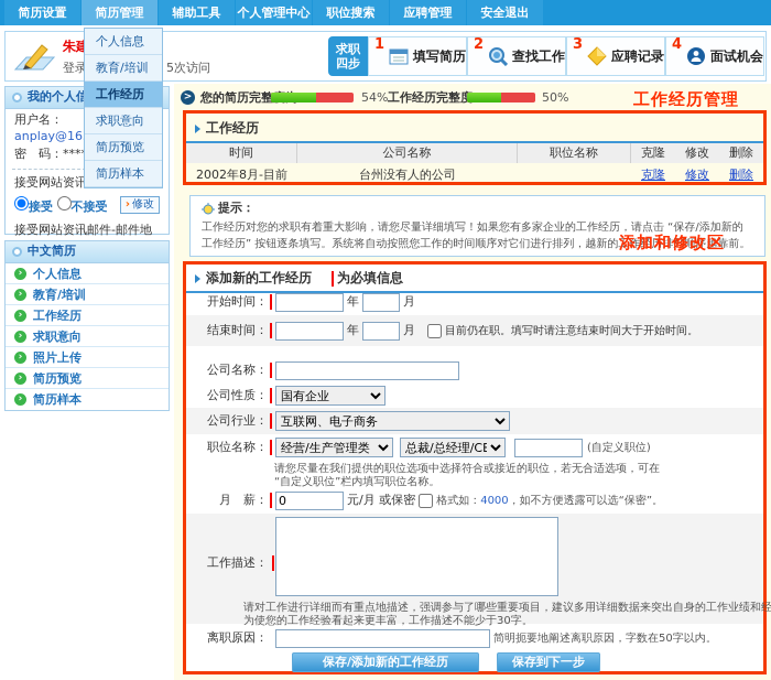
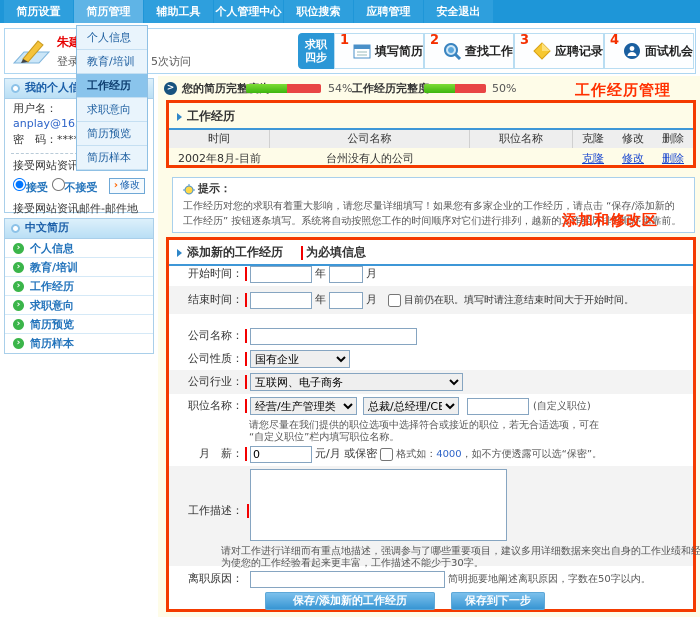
  简历设置
  简历管理
  辅助工具
  个人管理中心
  职位搜索
  应聘管理
  安全退出
  5次访问
  求职
  四步
  1
  填写简历
  2
  查找工作
  3
  应聘记录
  4
  面试机会
  我的个人信
  用户名：anplay@16
  接受 不接受
  › 修改
  接受网站资讯邮件-邮件地
  中文简历
  个人信息
  教育/培训
  工作经历
  求职意向
- 照片上传
  简历预览
  简历样本
  您的简历完整
  54%
  工作经历完整
  50%
  工作经历管理
  工作经历
  时间
  公司名称
  职位名称
  克隆
  修改
  删除
  2002年8月-目前
  台州没有人的公司
  克隆
  修改
  删除
  提示：
  工作经历对您的求职有着重大影响，请您尽量详细填写！如果您有多家企业的工作经历，请点击 “保存/添加新的工作经历” 按钮逐条填写。系统将自动按照您工作的时间顺序对它们进行排列，越新的工作经历排列顺序越靠前。
  添加和修改区
  添加新的工作经历
  为必填信息
  开始时间：
  年
  月
  结束时间：
  年
  月
  目前仍在职。填写时请注意结束时间大于开始时间。
  公司名称：
  公司性质：
  国有企业
  公司行业：
  互联网、电子商务
  职位名称：
  经营/生产管理类
  总裁/总经理/CE
  (自定义职位)
  请您尽量在我们提供的职位选项中选择符合或接近的职位，若无合适选项，可在
  “自定义职位”栏内填写职位名称。
  月 薪：
  0
  元/月 或保密
  格式如：4000，如不方便透露可以选“保密”。
  工作描述：
  请对工作进行详细而有重点地描述，强调参与了哪些重要项目，建议多用详细数据来突出自身的工作业绩和经
  为使您的工作经验看起来更丰富，工作描述不能少于30字。
  离职原因：
  简明扼要地阐述离职原因，字数在50字以内。
  保存/添加新的工作经历
  保存到下一步
  个人信息
  教育/培训
  工作经历
  求职意向
  简历预览
  简历样本
